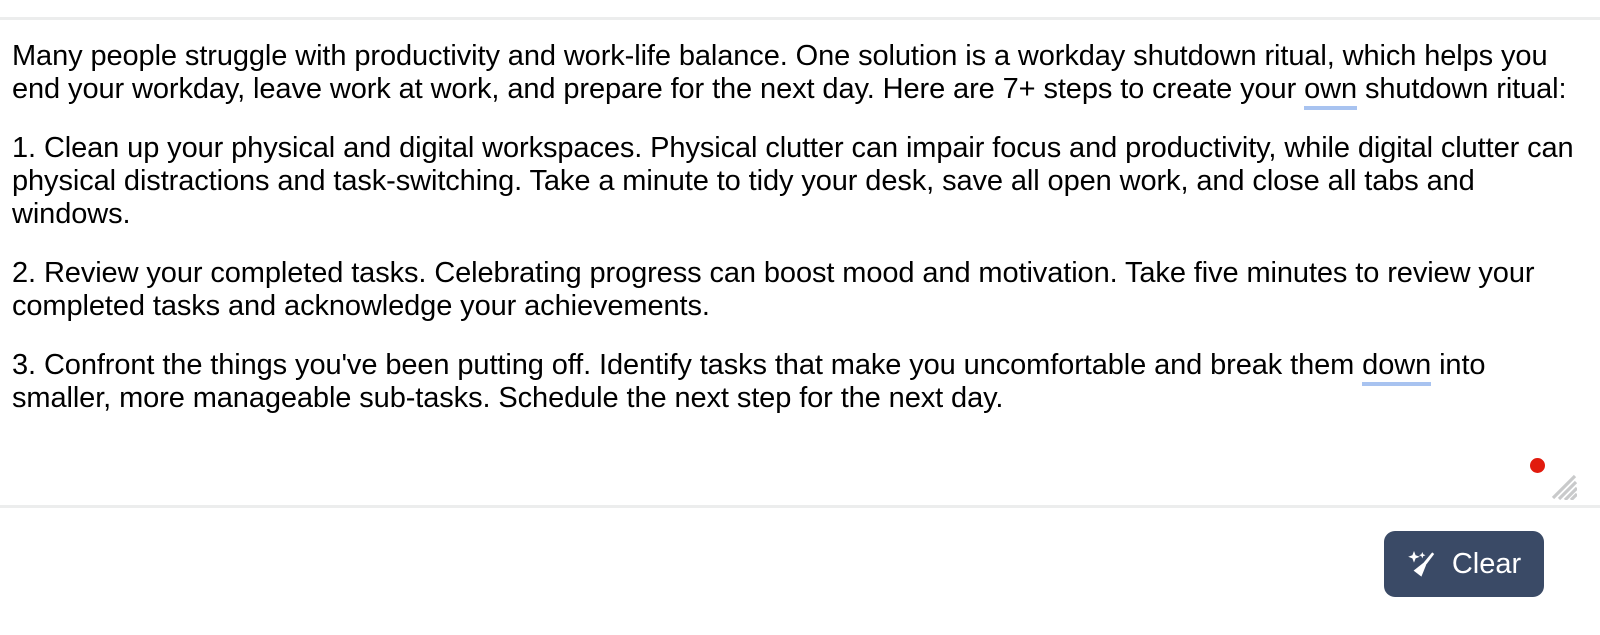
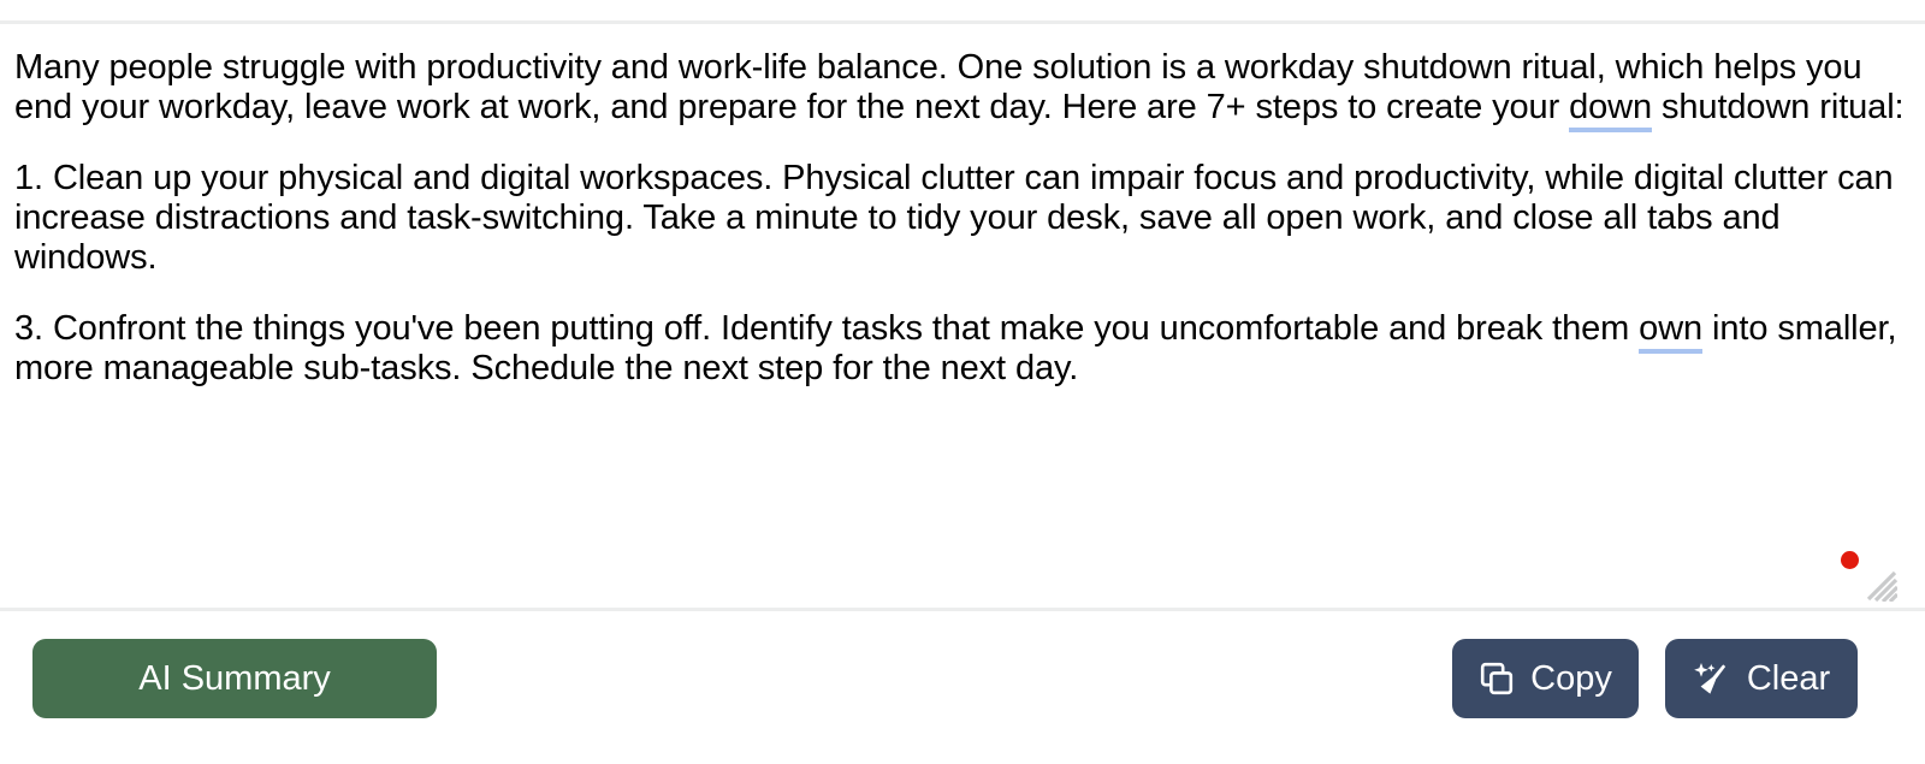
- Many people struggle with productivity and work-life balance. One solution is a workday shutdown ritual, which helps you end your workday, leave work at work, and prepare for the next day. Here are 7+ steps to create your own shutdown ritual:
+ Many people struggle with productivity and work-life balance. One solution is a workday shutdown ritual, which helps you end your workday, leave work at work, and prepare for the next day. Here are 7+ steps to create your down shutdown ritual:
- 1. Clean up your physical and digital workspaces. Physical clutter can impair focus and productivity, while digital clutter can physical distractions and task-switching. Take a minute to tidy your desk, save all open work, and close all tabs and windows.
+ 1. Clean up your physical and digital workspaces. Physical clutter can impair focus and productivity, while digital clutter can increase distractions and task-switching. Take a minute to tidy your desk, save all open work, and close all tabs and windows.
- 2. Review your completed tasks. Celebrating progress can boost mood and motivation. Take five minutes to review your completed tasks and acknowledge your achievements.
- 3. Confront the things you've been putting off. Identify tasks that make you uncomfortable and break them down into smaller, more manageable sub-tasks. Schedule the next step for the next day.
+ 3. Confront the things you've been putting off. Identify tasks that make you uncomfortable and break them own into smaller, more manageable sub-tasks. Schedule the next step for the next day.
+ AI Summary
+ Copy
  Clear
